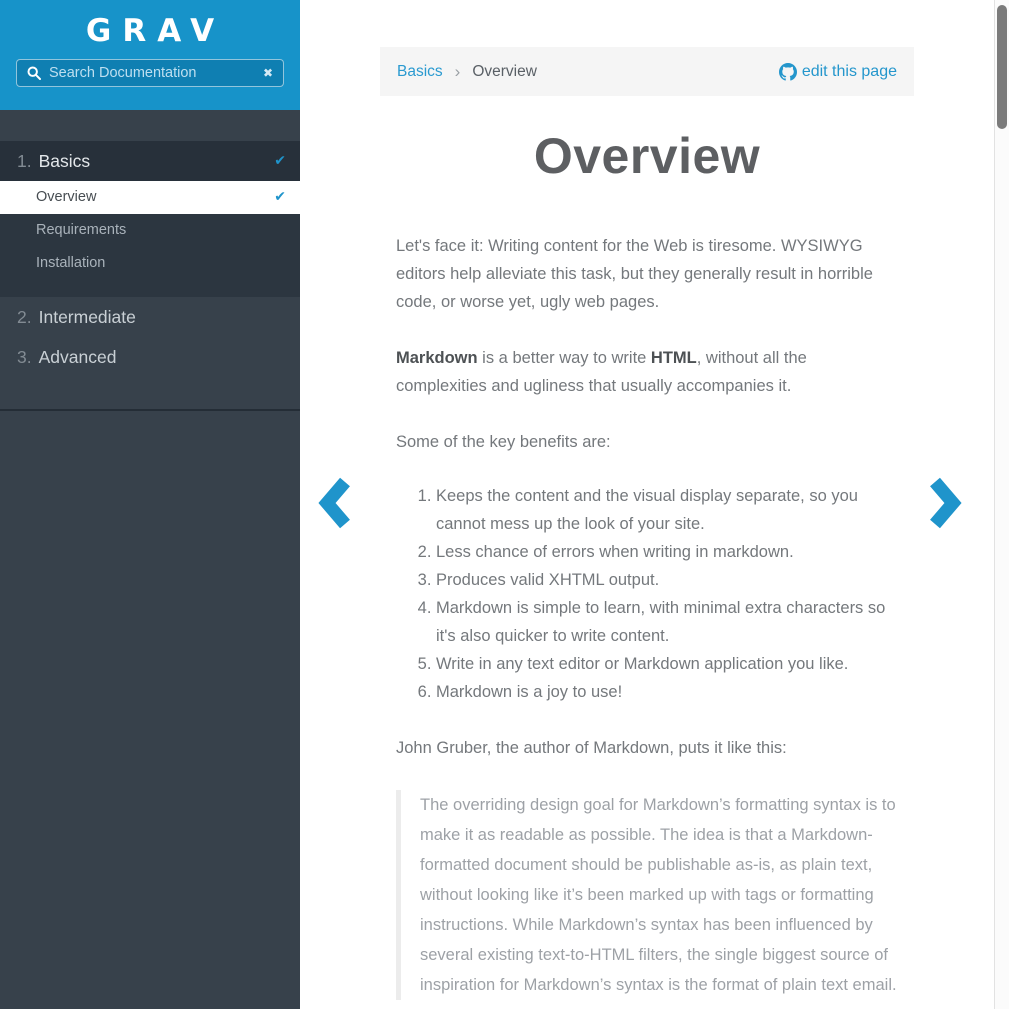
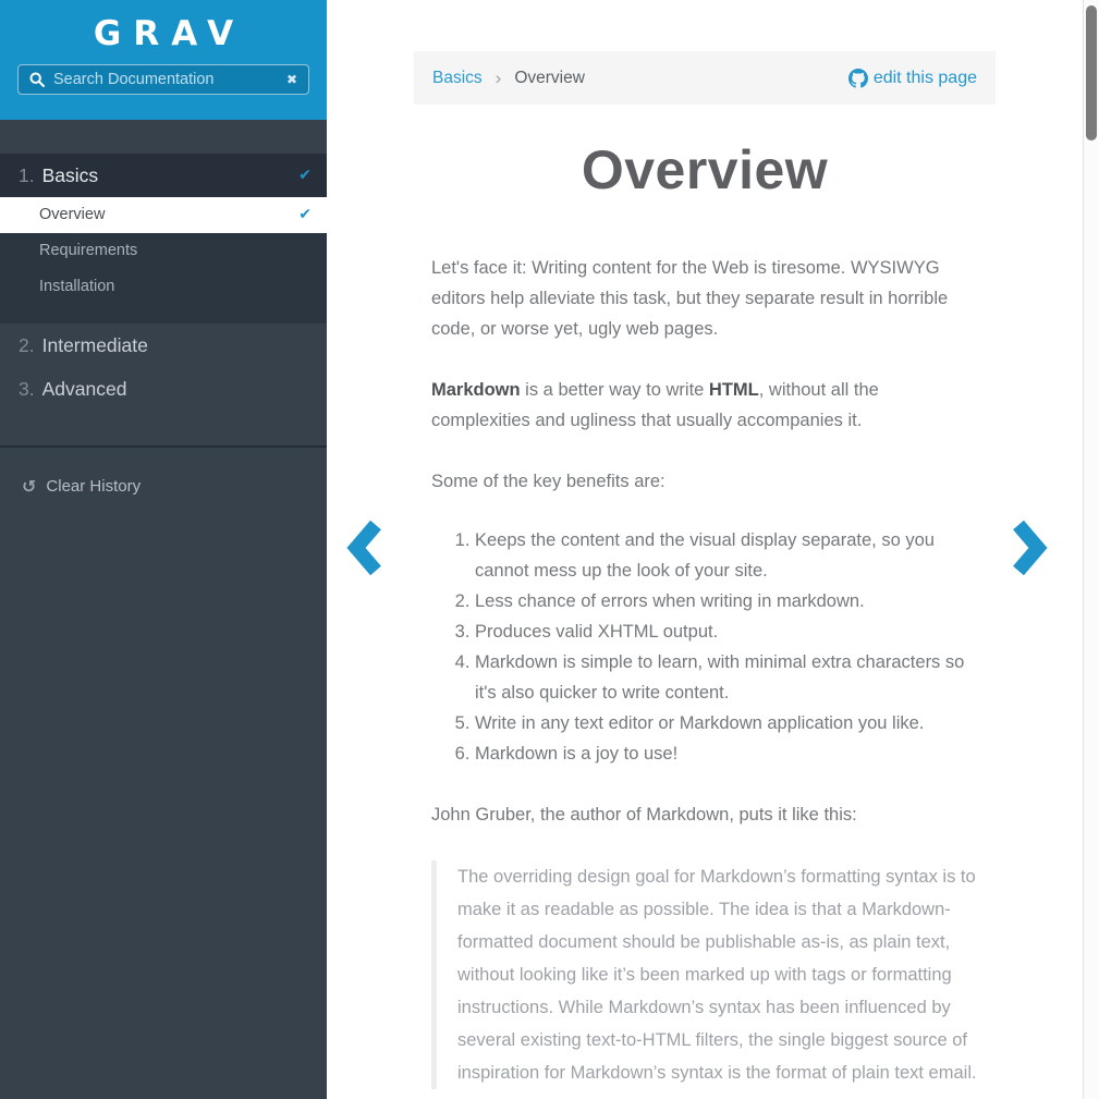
  GRAV
  Search Documentation
  ✖
  1. Basics
  ✔
  Overview
  ✔
  Requirements
  Installation
  2. Intermediate
  3. Advanced
+ ↺
+ Clear History
  Basics
  ›
  Overview
  edit this page
  Overview
- Let's face it: Writing content for the Web is tiresome. WYSIWYG editors help alleviate this task, but they generally result in horrible code, or worse yet, ugly web pages.
+ Let's face it: Writing content for the Web is tiresome. WYSIWYG editors help alleviate this task, but they separate result in horrible code, or worse yet, ugly web pages.
  Markdown is a better way to write HTML, without all the complexities and ugliness that usually accompanies it.
  Some of the key benefits are:
  Keeps the content and the visual display separate, so you cannot mess up the look of your site.
  Less chance of errors when writing in markdown.
  Produces valid XHTML output.
  Markdown is simple to learn, with minimal extra characters so it's also quicker to write content.
  Write in any text editor or Markdown application you like.
  Markdown is a joy to use!
  John Gruber, the author of Markdown, puts it like this:
  The overriding design goal for Markdown’s formatting syntax is to make it as readable as possible. The idea is that a Markdown-formatted document should be publishable as-is, as plain text, without looking like it’s been marked up with tags or formatting instructions. While Markdown’s syntax has been influenced by several existing text-to-HTML filters, the single biggest source of inspiration for Markdown’s syntax is the format of plain text email.
